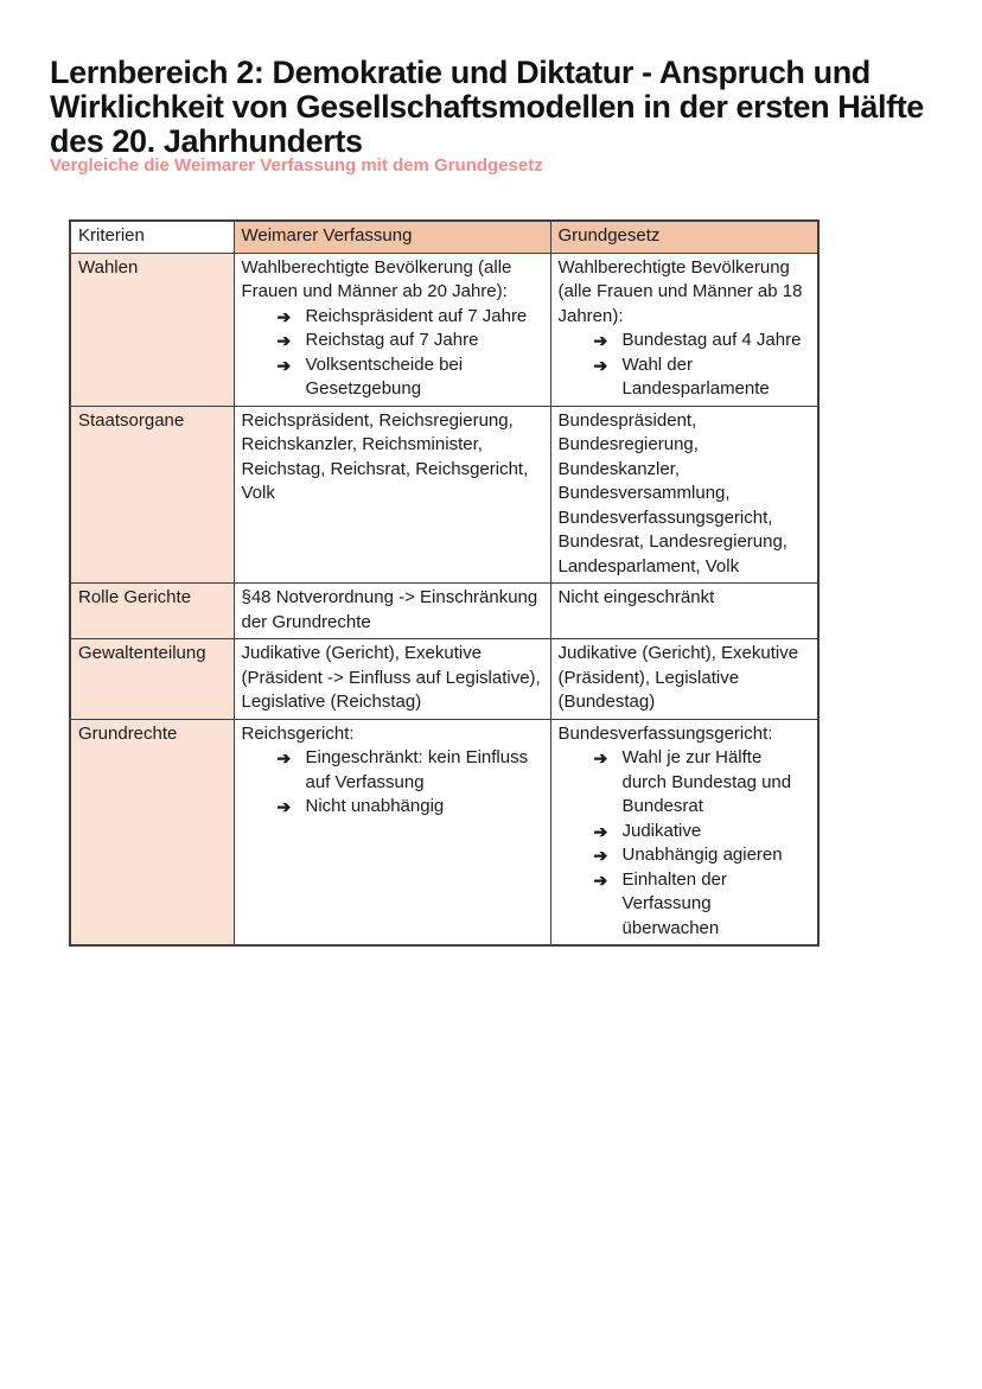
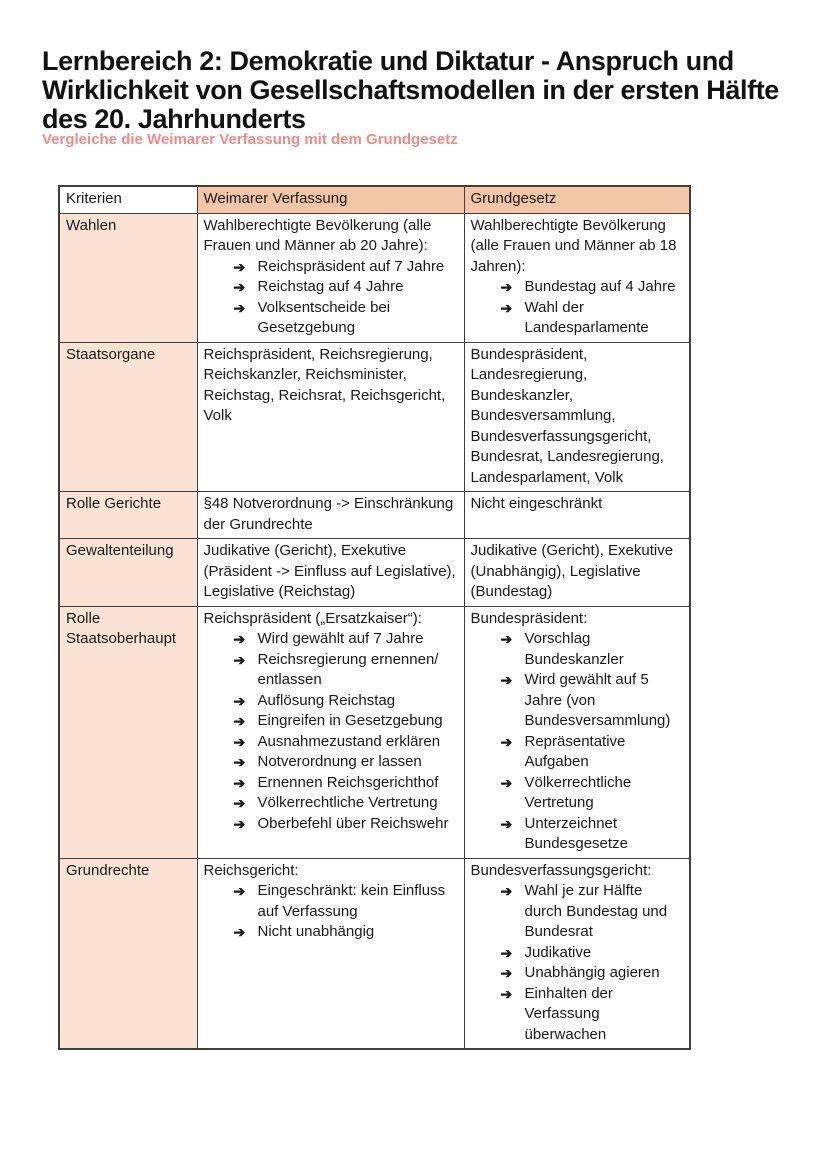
  Lernbereich 2: Demokratie und Diktatur - Anspruch und Wirklichkeit von Gesellschaftsmodellen in der ersten Hälfte des 20. Jahrhunderts
  Vergleiche die Weimarer Verfassung mit dem Grundgesetz
  Kriterien	Weimarer Verfassung	Grundgesetz
- Wahlen	Wahlberechtigte Bevölkerung (alle Frauen und Männer ab 20 Jahre):➔ Reichspräsident auf 7 Jahre➔ Reichstag auf 7 Jahre➔ Volksentscheide bei Gesetzgebung	Wahlberechtigte Bevölkerung (alle Frauen und Männer ab 18 Jahren):➔ Bundestag auf 4 Jahre➔ Wahl der Landesparlamente
+ Wahlen	Wahlberechtigte Bevölkerung (alle Frauen und Männer ab 20 Jahre):➔ Reichspräsident auf 7 Jahre➔ Reichstag auf 4 Jahre➔ Volksentscheide bei Gesetzgebung	Wahlberechtigte Bevölkerung (alle Frauen und Männer ab 18 Jahren):➔ Bundestag auf 4 Jahre➔ Wahl der Landesparlamente
- Staatsorgane	Reichspräsident, Reichsregierung, Reichskanzler, Reichsminister, Reichstag, Reichsrat, Reichsgericht, Volk	Bundespräsident, Bundesregierung, Bundeskanzler, Bundesversammlung, Bundesverfassungsgericht, Bundesrat, Landesregierung, Landesparlament, Volk
+ Staatsorgane	Reichspräsident, Reichsregierung, Reichskanzler, Reichsminister, Reichstag, Reichsrat, Reichsgericht, Volk	Bundespräsident, Landesregierung, Bundeskanzler, Bundesversammlung, Bundesverfassungsgericht, Bundesrat, Landesregierung, Landesparlament, Volk
  Rolle Gerichte	§48 Notverordnung -> Einschränkung der Grundrechte	Nicht eingeschränkt
- Gewaltenteilung	Judikative (Gericht), Exekutive (Präsident -> Einfluss auf Legislative), Legislative (Reichstag)	Judikative (Gericht), Exekutive (Präsident), Legislative (Bundestag)
+ Gewaltenteilung	Judikative (Gericht), Exekutive (Präsident -> Einfluss auf Legislative), Legislative (Reichstag)	Judikative (Gericht), Exekutive (Unabhängig), Legislative (Bundestag)
+ Rolle Staatsoberhaupt	Reichspräsident („Ersatzkaiser“):➔ Wird gewählt auf 7 Jahre➔ Reichsregierung ernennen/ entlassen➔ Auflösung Reichstag➔ Eingreifen in Gesetzgebung➔ Ausnahmezustand erklären➔ Notverordnung er lassen➔ Ernennen Reichsgerichthof➔ Völkerrechtliche Vertretung➔ Oberbefehl über Reichswehr	Bundespräsident:➔ Vorschlag Bundeskanzler➔ Wird gewählt auf 5 Jahre (von Bundesversammlung)➔ Repräsentative Aufgaben➔ Völkerrechtliche Vertretung➔ Unterzeichnet Bundesgesetze
  Grundrechte	Reichsgericht:➔ Eingeschränkt: kein Einfluss auf Verfassung➔ Nicht unabhängig	Bundesverfassungsgericht:➔ Wahl je zur Hälfte durch Bundestag und Bundesrat➔ Judikative➔ Unabhängig agieren➔ Einhalten der Verfassung überwachen
